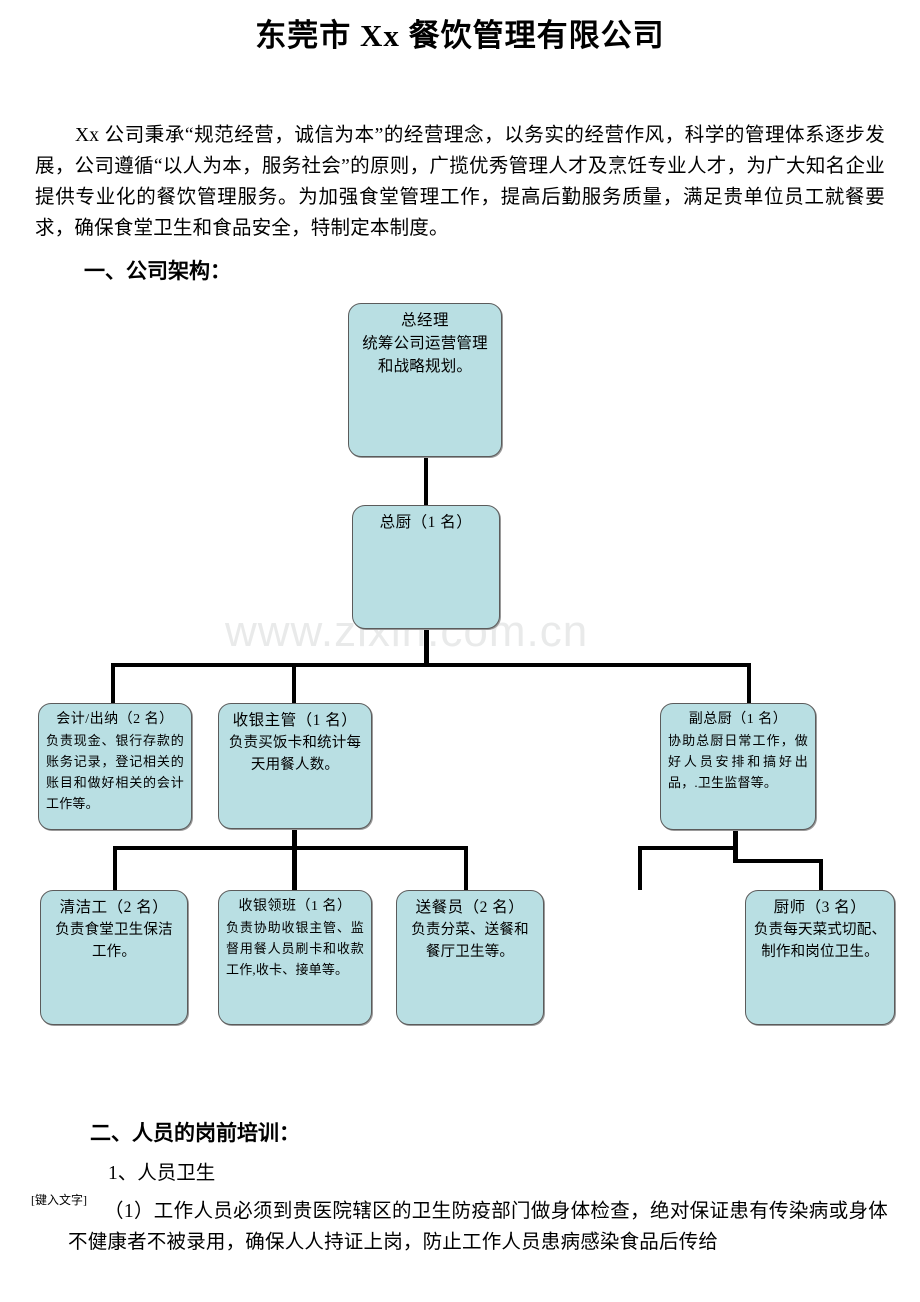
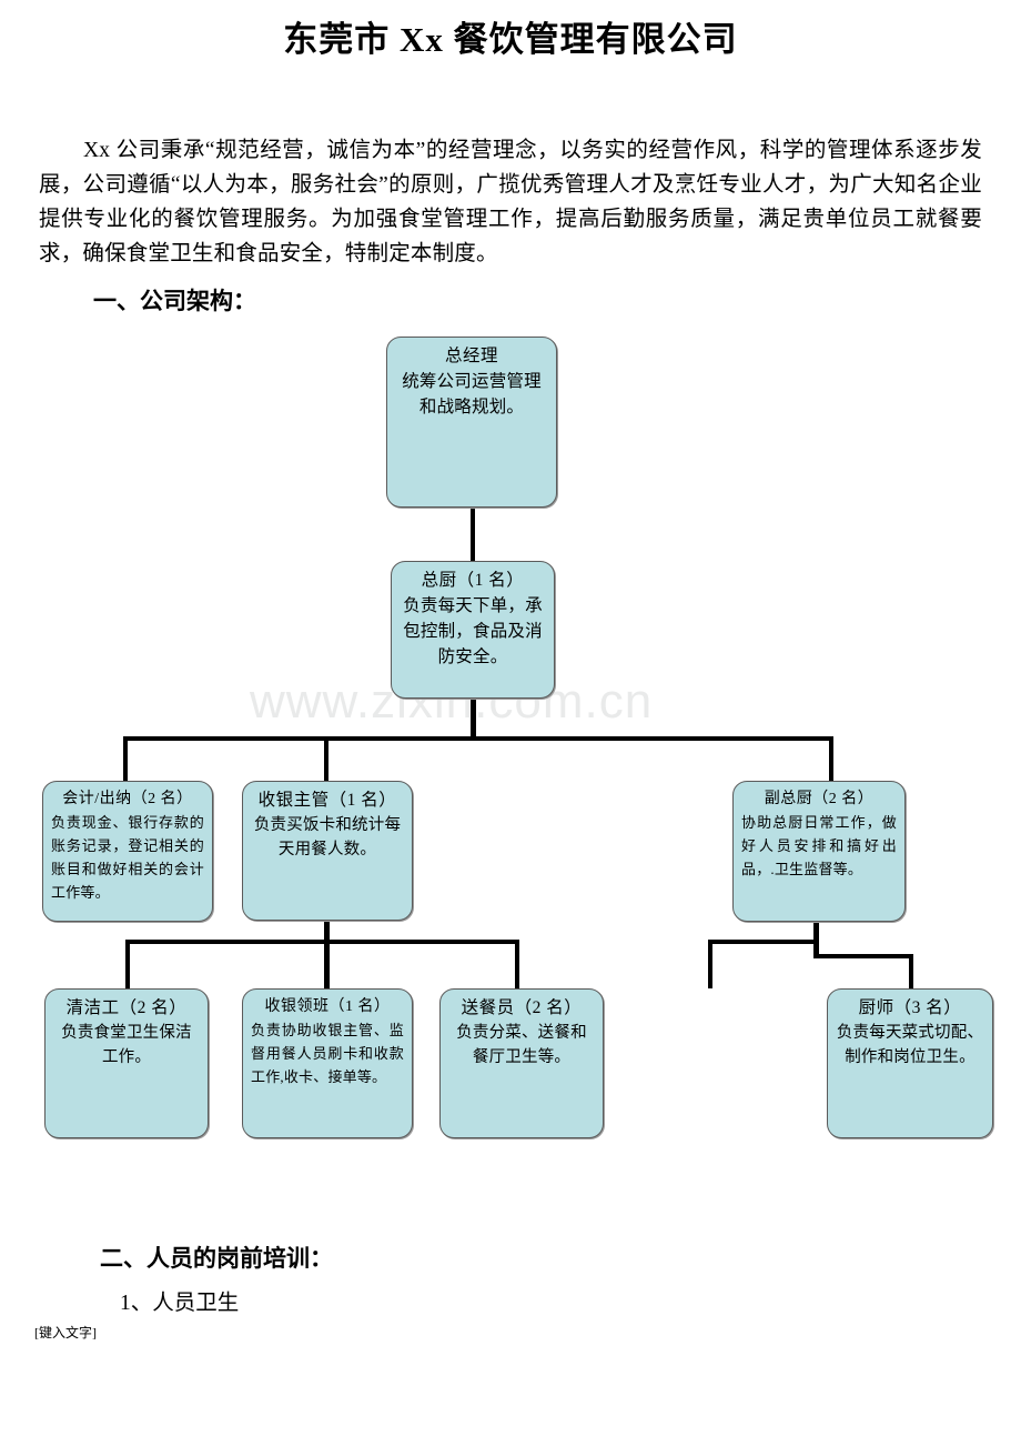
  www.zixin.com.cn
  东莞市 Xx 餐饮管理有限公司
  Xx 公司秉承“规范经营，诚信为本”的经营理念，以务实的经营作风，科学的管理体系逐步发展，公司遵循“以人为本，服务社会”的原则，广揽优秀管理人才及烹饪专业人才，为广大知名企业提供专业化的餐饮管理服务。为加强食堂管理工作，提高后勤服务质量，满足贵单位员工就餐要求，确保食堂卫生和食品安全，特制定本制度。
  一、公司架构：
  总经理
  统筹公司运营管理和战略规划。
  总厨（1 名）
+ 负责每天下单，承包控制，食品及消防安全。
  会计/出纳（2 名）
  负责现金、银行存款的账务记录，登记相关的账目和做好相关的会计工作等。
  收银主管（1 名）
  负责买饭卡和统计每天用餐人数。
- 副总厨（1 名）
+ 副总厨（2 名）
  协助总厨日常工作，做好人员安排和搞好出品，.卫生监督等。
  清洁工（2 名）
  负责食堂卫生保洁工作。
  收银领班（1 名）
  负责协助收银主管、监督用餐人员刷卡和收款工作,收卡、接单等。
  送餐员（2 名）
  负责分菜、送餐和餐厅卫生等。
  厨师（3 名）
  负责每天菜式切配、制作和岗位卫生。
  二、人员的岗前培训：
  1、人员卫生
  [键入文字]
- （1）工作人员必须到贵医院辖区的卫生防疫部门做身体检查，绝对保证患有传染病或身体不健康者不被录用，确保人人持证上岗，防止工作人员患病感染食品后传给
